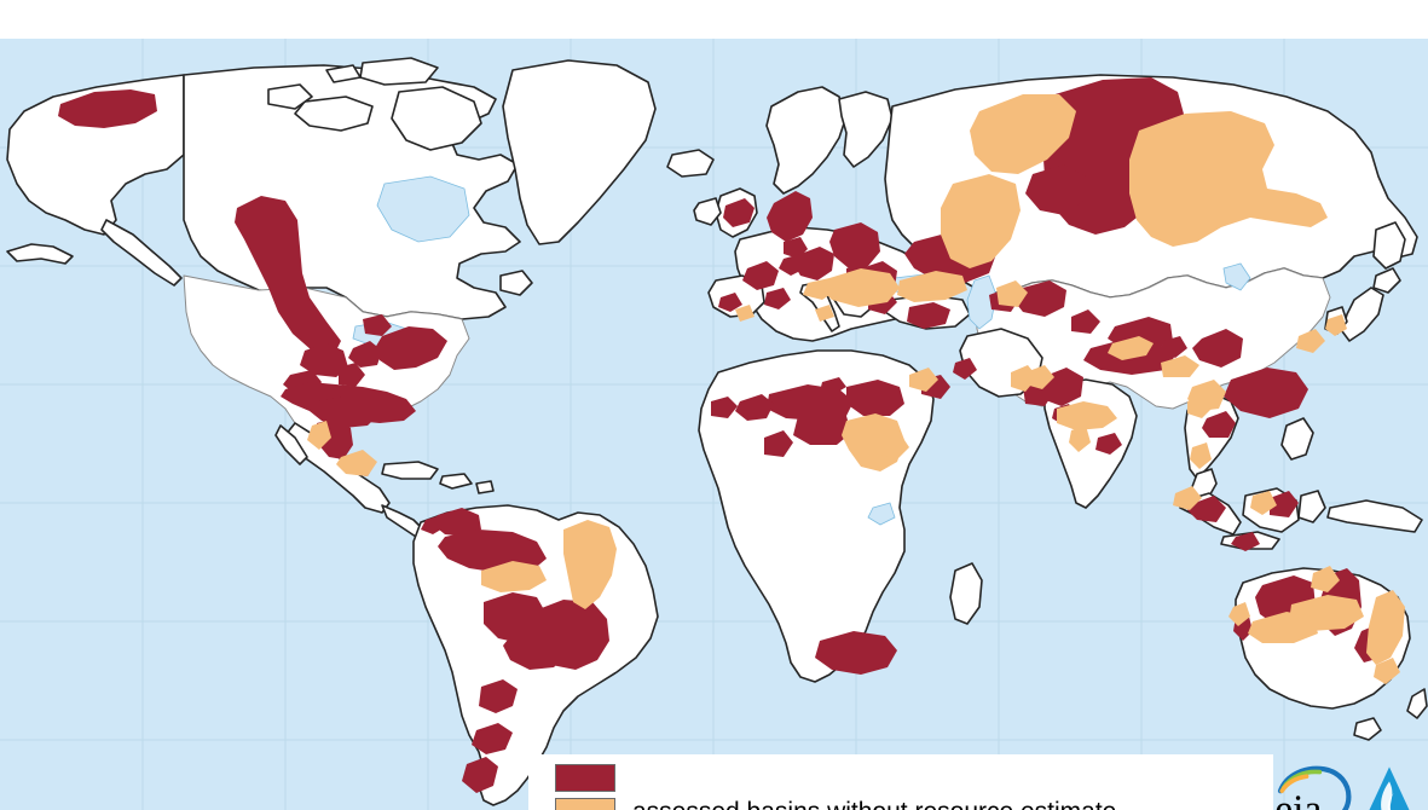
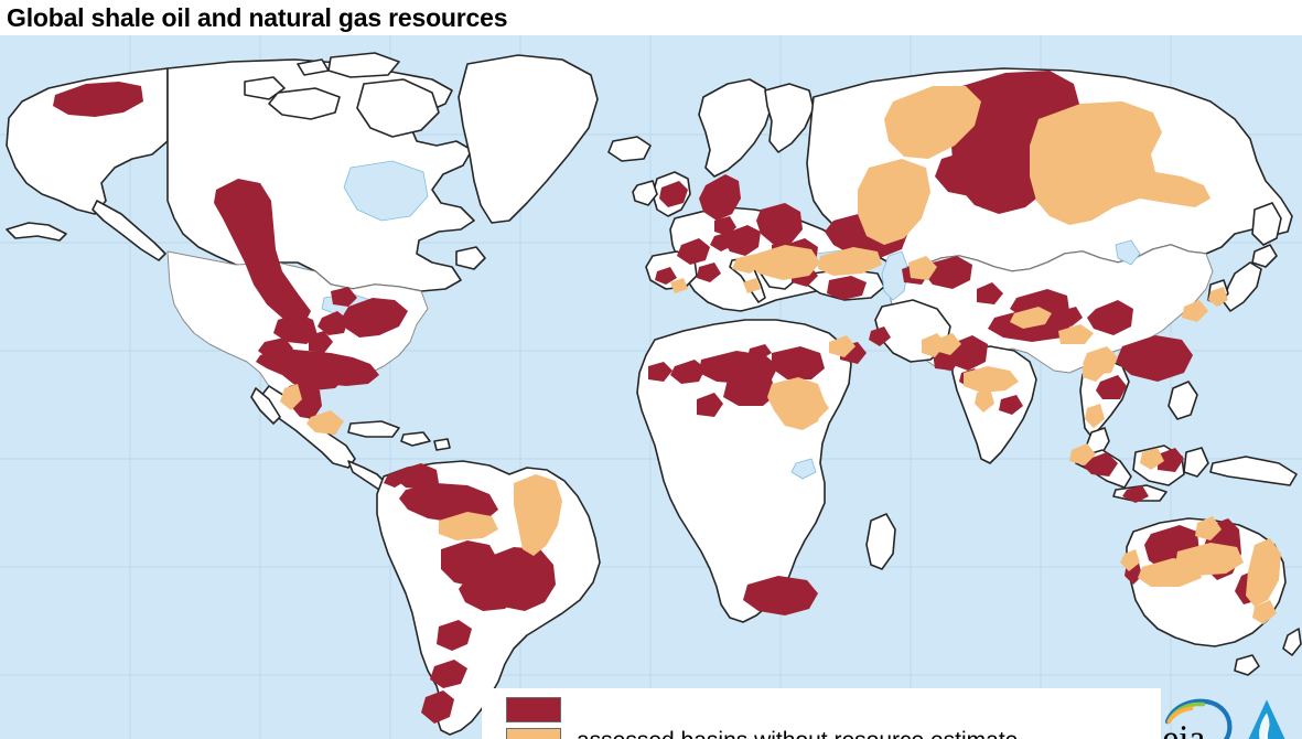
+ Global shale oil and natural gas resources
